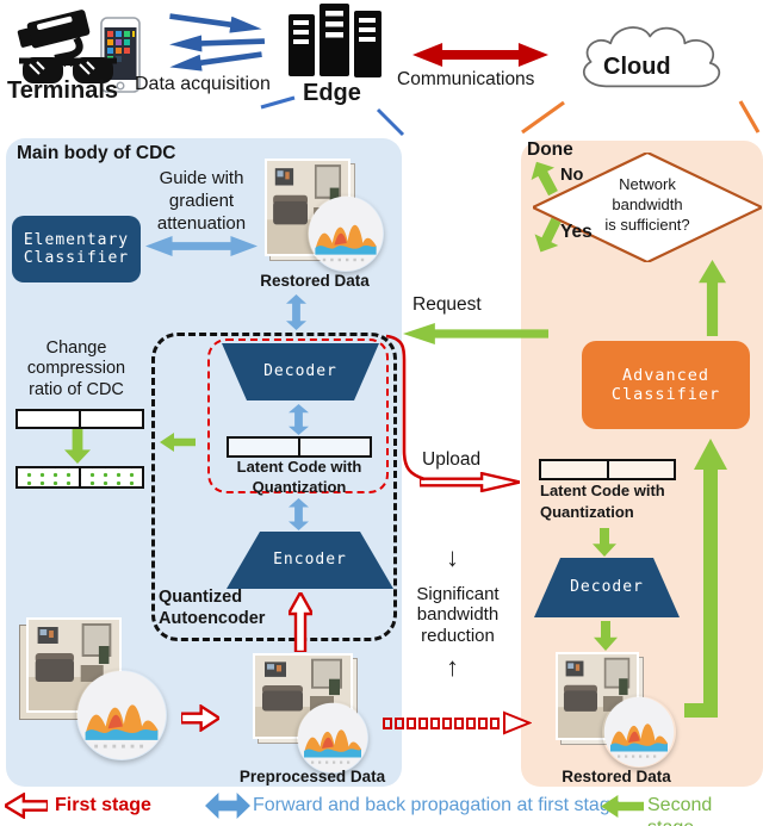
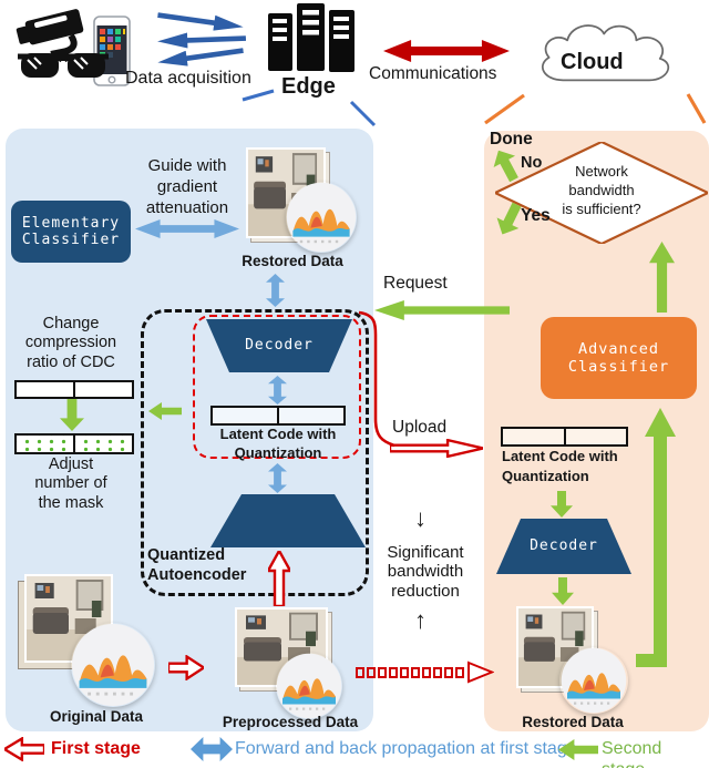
- Terminals
  Data acquisition
  Edge
  Communications
  Cloud
- Main body of CDC
  Elementary
  Classifier
  Guide with
  gradient
  attenuation
  Restored Data
  Decoder
  Latent Code with
  Quantization
- Encoder
  Quantized
  Autoencoder
  Change
  compression
  ratio of CDC
+ Adjust
+ number of
+ the mask
+ Original Data
  Preprocessed Data
  Request
  Upload
  ↓
  Significant
  bandwidth
  reduction
  ↑
  Done
  No
  Network
  bandwidth
  is sufficient?
  Yes
  Advanced
  Classifier
  Latent Code with
  Quantization
  Decoder
  Restored Data
  First stage
  Forward and back propagation at first sta
